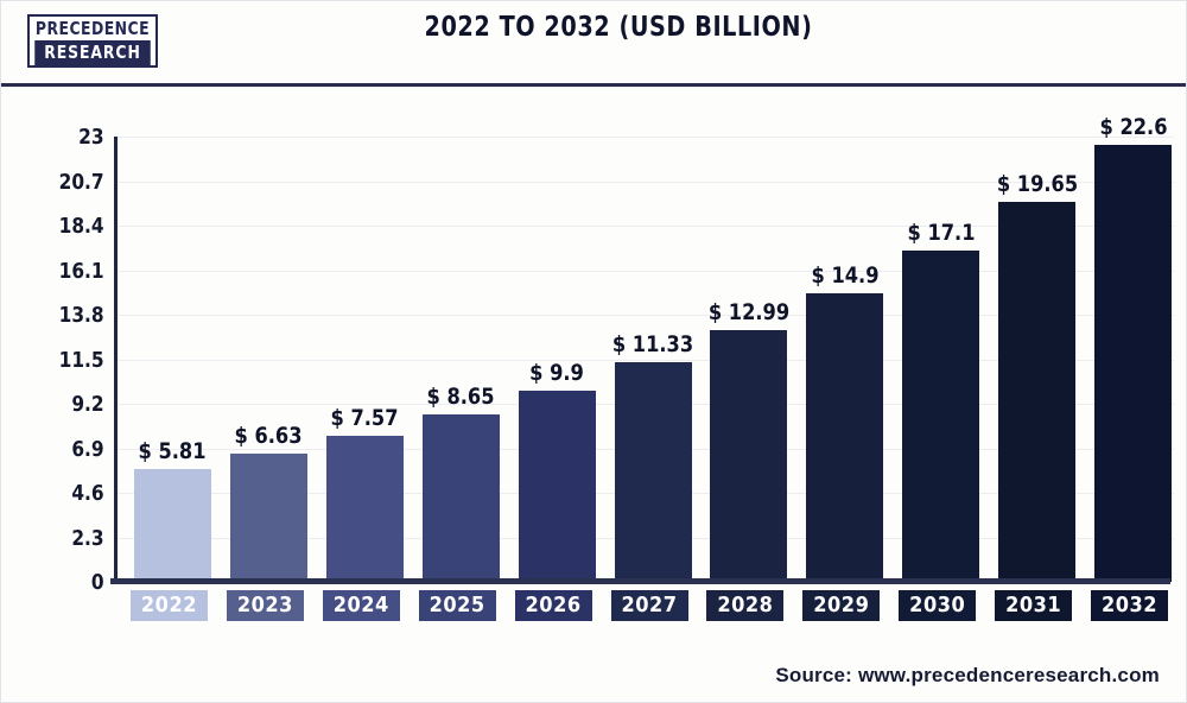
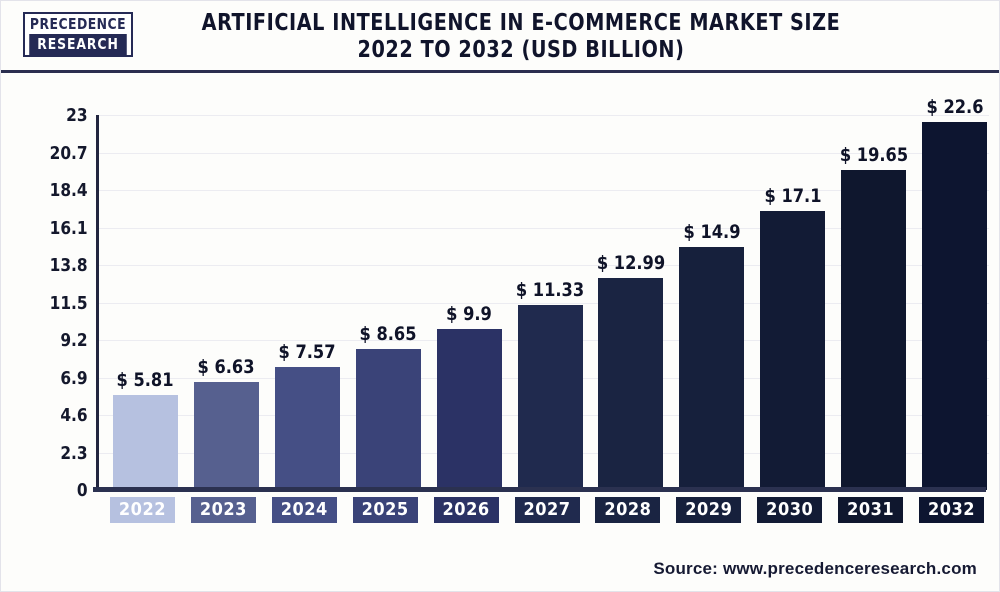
  PRECEDENCE
  RESEARCH
+ ARTIFICIAL INTELLIGENCE IN E-COMMERCE MARKET SIZE
  2022 TO 2032 (USD BILLION)
  0
  2.3
  4.6
  6.9
  9.2
  11.5
  13.8
  16.1
  18.4
  20.7
  23
  $ 5.81
  $ 6.63
  $ 7.57
  $ 8.65
  $ 9.9
  $ 11.33
  $ 12.99
  $ 14.9
  $ 17.1
  $ 19.65
  $ 22.6
  2022
  2023
  2024
  2025
  2026
  2027
  2028
  2029
  2030
  2031
  2032
  Source: www.precedenceresearch.com
